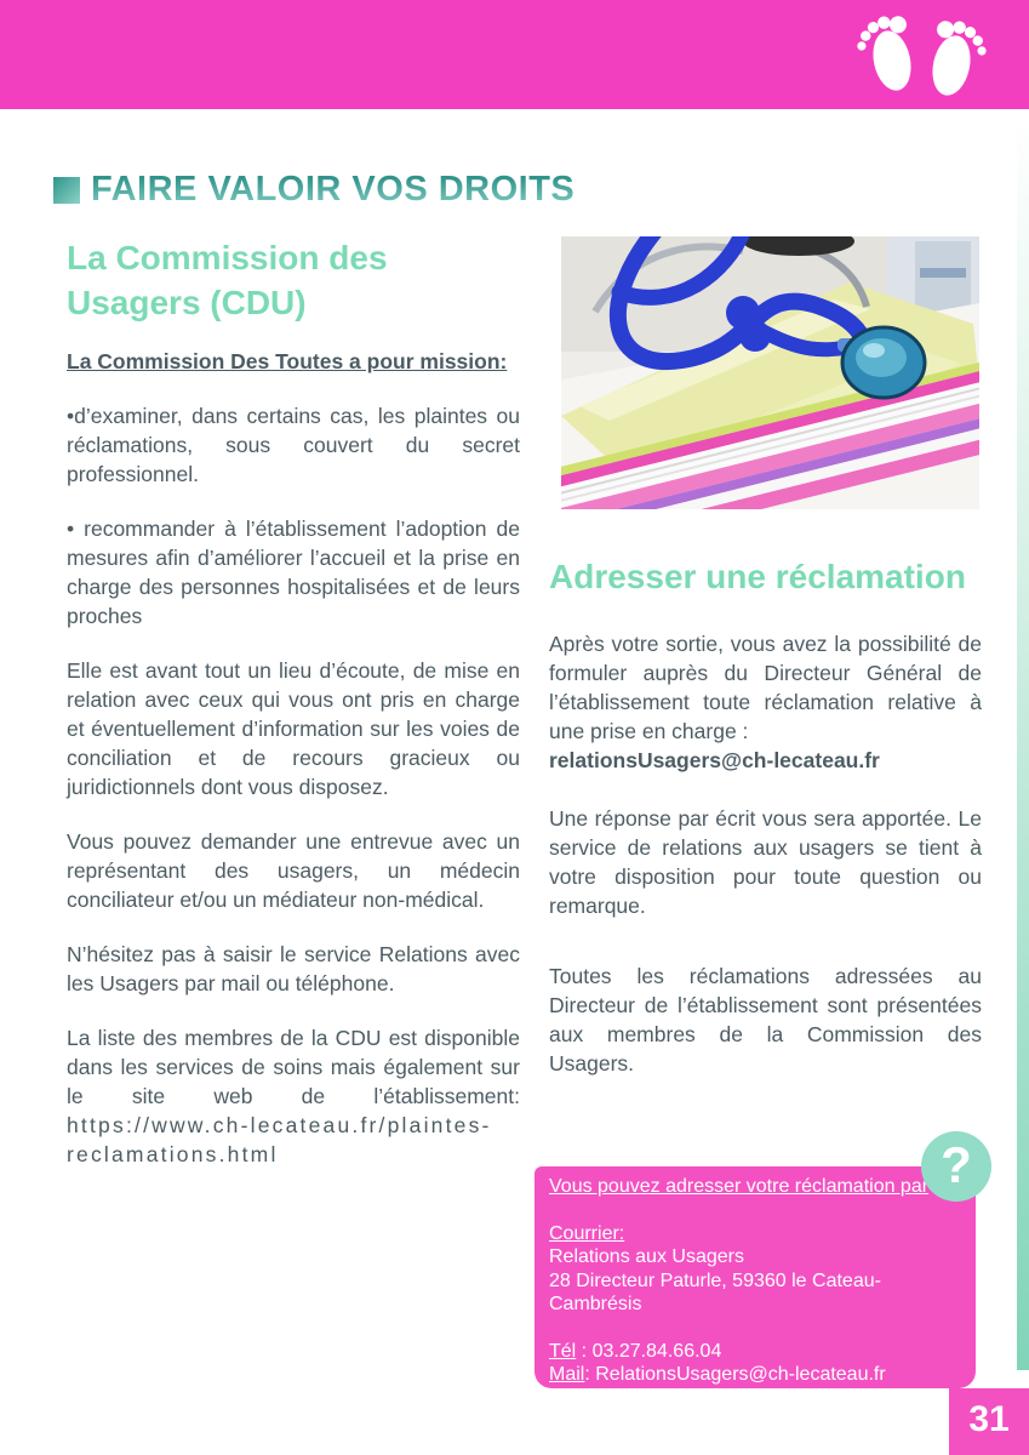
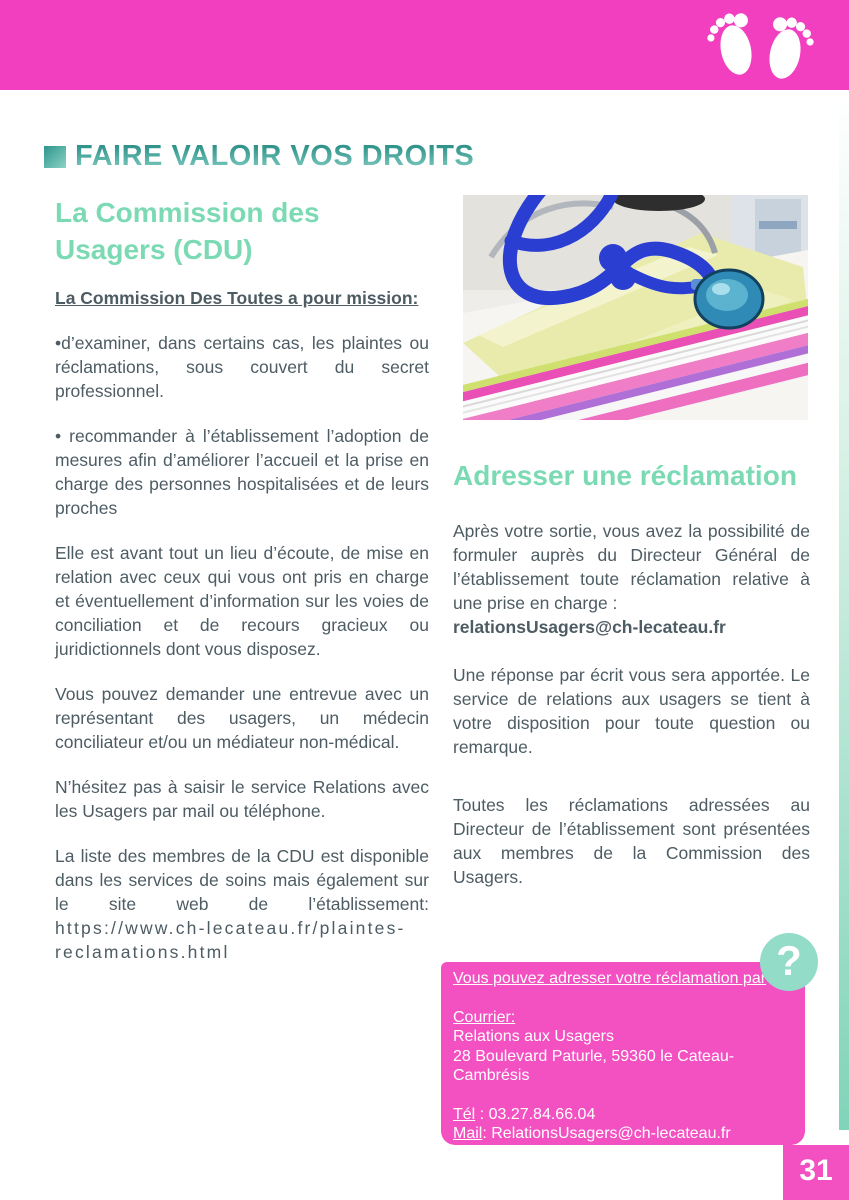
  FAIRE VALOIR VOS DROITS
  La Commission des Usagers (CDU)
  La Commission Des Toutes a pour mission:
  •d’examiner, dans certains cas, les plaintes ou réclamations, sous couvert du secret professionnel.
  • recommander à l’établissement l’adoption de mesures afin d’améliorer l’accueil et la prise en charge des personnes hospitalisées et de leurs proches
  Elle est avant tout un lieu d’écoute, de mise en relation avec ceux qui vous ont pris en charge et éventuellement d’information sur les voies de conciliation et de recours gracieux ou juridictionnels dont vous disposez.
  Vous pouvez demander une entrevue avec un représentant des usagers, un médecin conciliateur et/ou un médiateur non-médical.
  N’hésitez pas à saisir le service Relations avec les Usagers par mail ou téléphone.
  La liste des membres de la CDU est disponible dans les services de soins mais également sur le site web de l’établissement: https://www.ch-lecateau.fr/plaintes-reclamations.html
  Adresser une réclamation
  Après votre sortie, vous avez la possibilité de formuler auprès du Directeur Général de l’établissement toute réclamation relative à une prise en charge :
  relationsUsagers@ch-lecateau.fr
  Une réponse par écrit vous sera apportée. Le service de relations aux usagers se tient à votre disposition pour toute question ou remarque.
  Toutes les réclamations adressées au Directeur de l’établissement sont présentées aux membres de la Commission des Usagers.
  Vous pouvez adresser votre réclamation par
  Courrier:
  Relations aux Usagers
- 28 Directeur Paturle, 59360 le Cateau-Cambrésis
+ 28 Boulevard Paturle, 59360 le Cateau-Cambrésis
  Tél : 03.27.84.66.04
  Mail: RelationsUsagers@ch-lecateau.fr
  ?
  31
